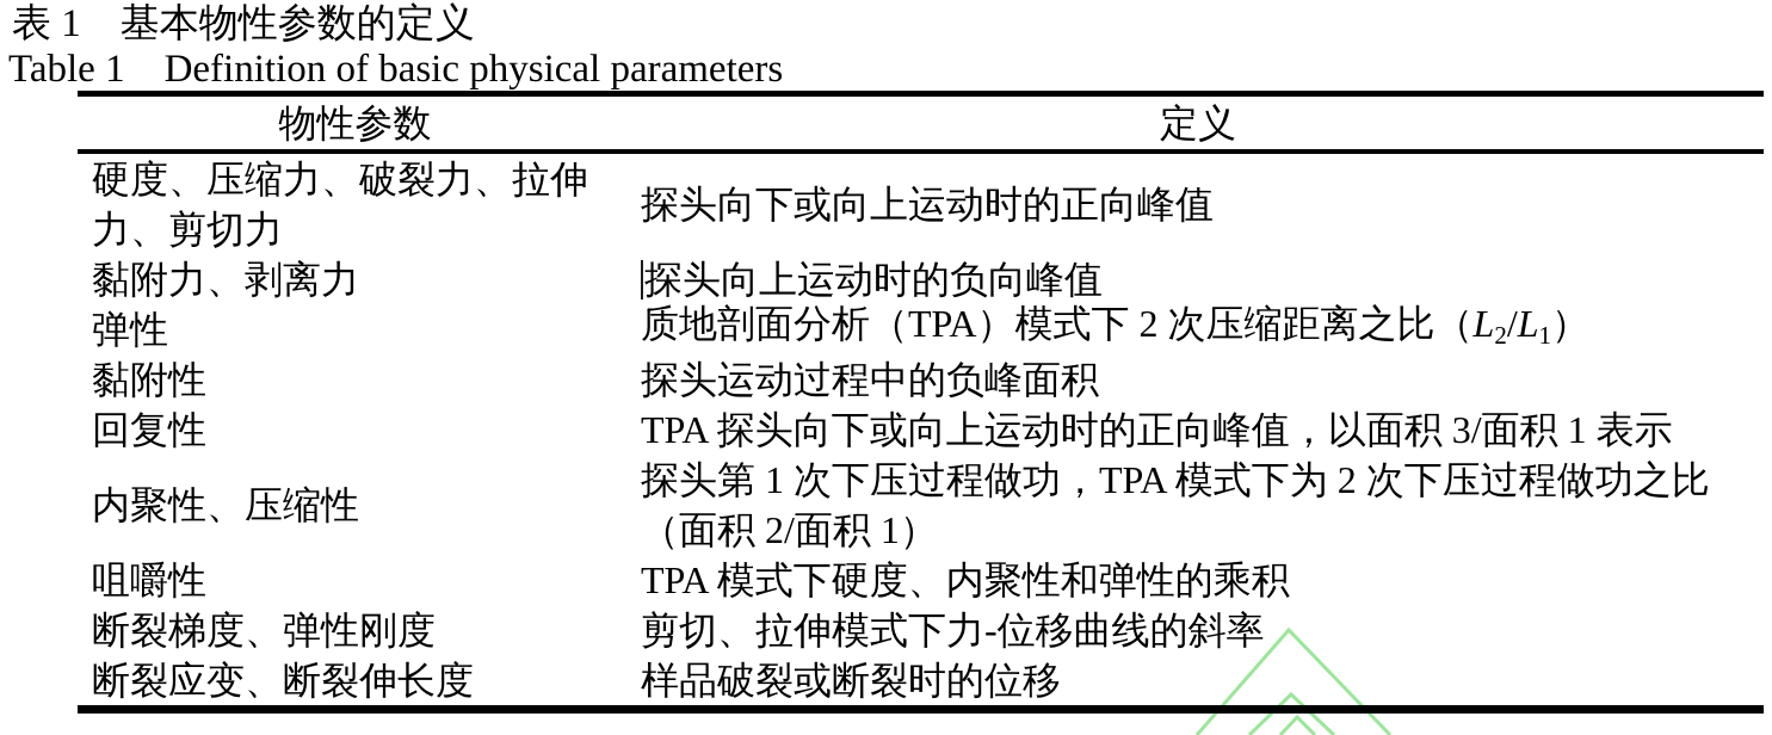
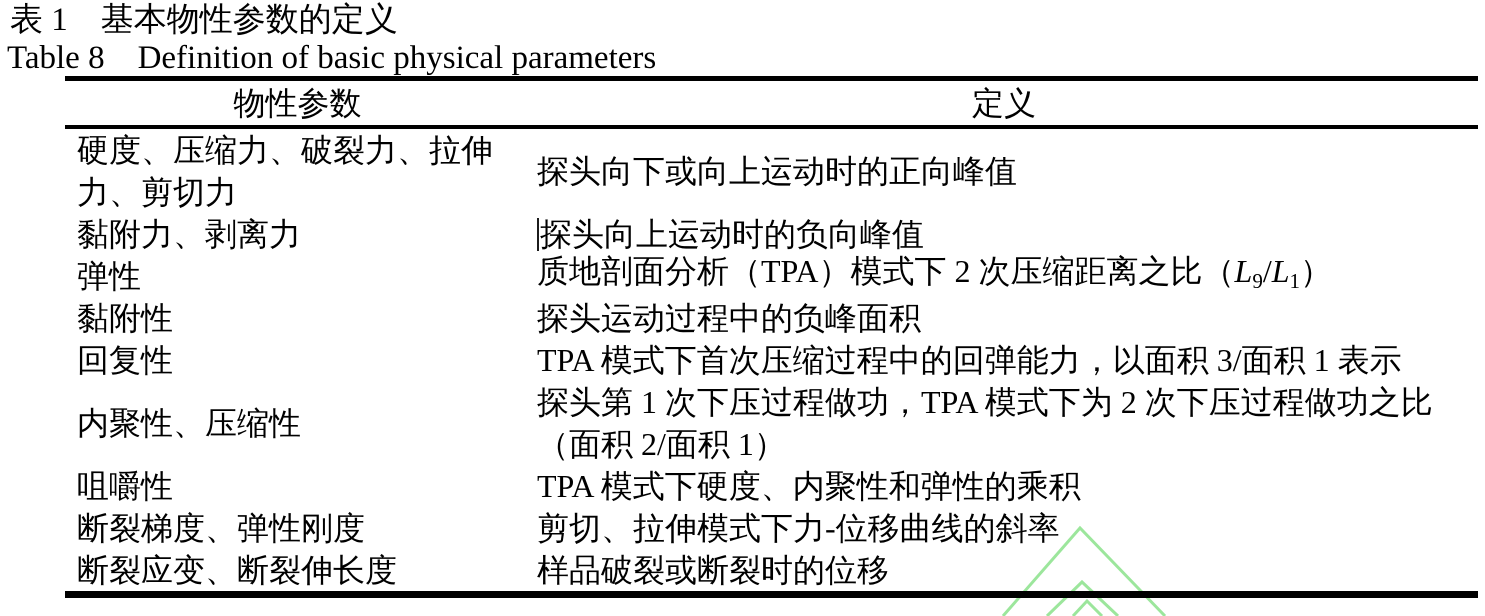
  表 1 基本物性参数的定义
- Table 1 Definition of basic physical parameters
+ Table 8 Definition of basic physical parameters
  物性参数
  定义
  硬度、压缩力、破裂力、拉伸
  力、剪切力
  探头向下或向上运动时的正向峰值
  黏附力、剥离力
  探头向上运动时的负向峰值
  弹性
- 质地剖面分析（TPA）模式下 2 次压缩距离之比（L2/L1）
+ 质地剖面分析（TPA）模式下 2 次压缩距离之比（L9/L1）
  黏附性
  探头运动过程中的负峰面积
  回复性
- TPA 探头向下或向上运动时的正向峰值，以面积 3/面积 1 表示
+ TPA 模式下首次压缩过程中的回弹能力，以面积 3/面积 1 表示
  内聚性、压缩性
  探头第 1 次下压过程做功，TPA 模式下为 2 次下压过程做功之比
  （面积 2/面积 1）
  咀嚼性
  TPA 模式下硬度、内聚性和弹性的乘积
  断裂梯度、弹性刚度
  剪切、拉伸模式下力-位移曲线的斜率
  断裂应变、断裂伸长度
  样品破裂或断裂时的位移
